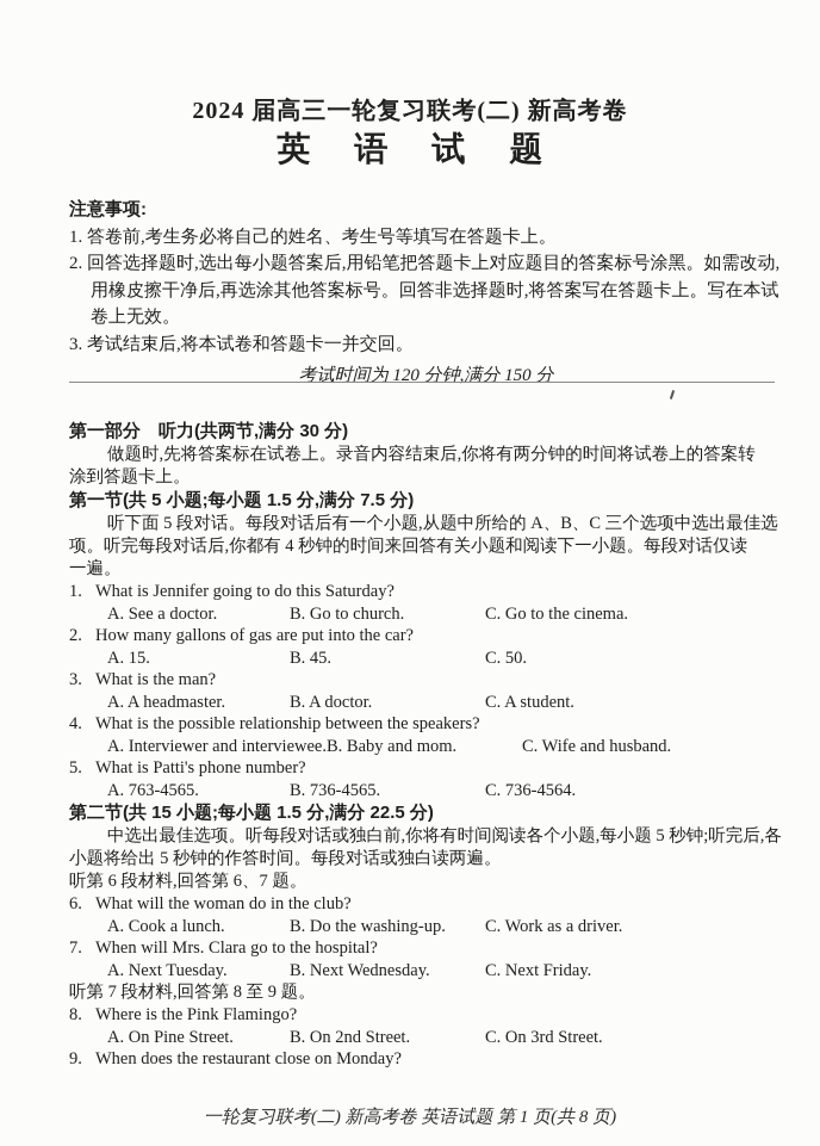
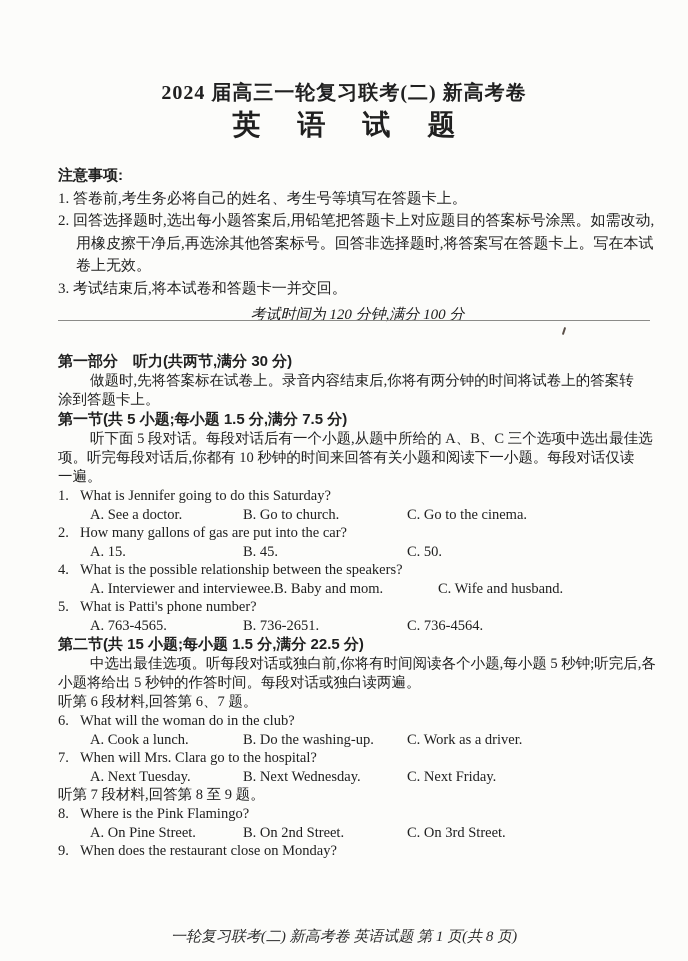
  2024 届高三一轮复习联考(二) 新高考卷
  英 语 试 题
  注意事项:
  1. 答卷前,考生务必将自己的姓名、考生号等填写在答题卡上。
  2. 回答选择题时,选出每小题答案后,用铅笔把答题卡上对应题目的答案标号涂黑。如需改动,
  用橡皮擦干净后,再选涂其他答案标号。回答非选择题时,将答案写在答题卡上。写在本试
  卷上无效。
  3. 考试结束后,将本试卷和答题卡一并交回。
- 考试时间为 120 分钟,满分 150 分
+ 考试时间为 120 分钟,满分 100 分
  第一部分 听力(共两节,满分 30 分)
  做题时,先将答案标在试卷上。录音内容结束后,你将有两分钟的时间将试卷上的答案转
  涂到答题卡上。
  第一节(共 5 小题;每小题 1.5 分,满分 7.5 分)
  听下面 5 段对话。每段对话后有一个小题,从题中所给的 A、B、C 三个选项中选出最佳选
- 项。听完每段对话后,你都有 4 秒钟的时间来回答有关小题和阅读下一小题。每段对话仅读
+ 项。听完每段对话后,你都有 10 秒钟的时间来回答有关小题和阅读下一小题。每段对话仅读
  一遍。
  1. What is Jennifer going to do this Saturday?
  A. See a doctor. B. Go to church. C. Go to the cinema.
  2. How many gallons of gas are put into the car?
  A. 15. B. 45. C. 50.
- 3. What is the man?
- A. A headmaster. B. A doctor. C. A student.
  4. What is the possible relationship between the speakers?
  A. Interviewer and interviewee.B. Baby and mom. C. Wife and husband.
  5. What is Patti's phone number?
- A. 763-4565. B. 736-4565. C. 736-4564.
+ A. 763-4565. B. 736-2651. C. 736-4564.
  第二节(共 15 小题;每小题 1.5 分,满分 22.5 分)
  中选出最佳选项。听每段对话或独白前,你将有时间阅读各个小题,每小题 5 秒钟;听完后,各
  小题将给出 5 秒钟的作答时间。每段对话或独白读两遍。
  听第 6 段材料,回答第 6、7 题。
  6. What will the woman do in the club?
  A. Cook a lunch. B. Do the washing-up. C. Work as a driver.
  7. When will Mrs. Clara go to the hospital?
  A. Next Tuesday. B. Next Wednesday. C. Next Friday.
  听第 7 段材料,回答第 8 至 9 题。
  8. Where is the Pink Flamingo?
  A. On Pine Street. B. On 2nd Street. C. On 3rd Street.
  9. When does the restaurant close on Monday?
  一轮复习联考(二) 新高考卷 英语试题 第 1 页(共 8 页)
